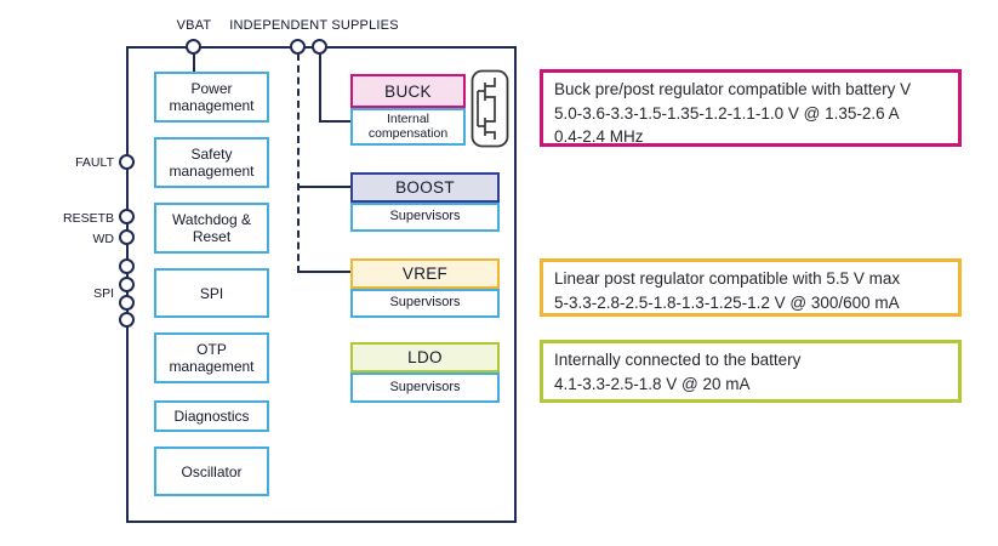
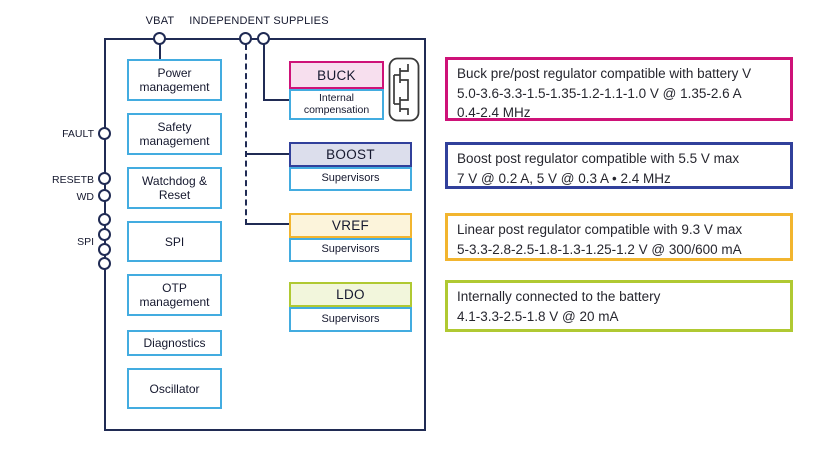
  VBAT
  INDEPENDENT SUPPLIES
  FAULT
  RESETB
  WD
  SPI
  Power management
  Safety management
  Watchdog & Reset
  SPI
  OTP management
  Diagnostics
  Oscillator
  BUCK
  Internal compensation
  BOOST
  Supervisors
  VREF
  Supervisors
  LDO
  Supervisors
  Buck pre/post regulator compatible with battery V
  5.0-3.6-3.3-1.5-1.35-1.2-1.1-1.0 V @ 1.35-2.6 A
  0.4-2.4 MHz
+ Boost post regulator compatible with 5.5 V max
+ 7 V @ 0.2 A, 5 V @ 0.3 A • 2.4 MHz
- Linear post regulator compatible with 5.5 V max
+ Linear post regulator compatible with 9.3 V max
  5-3.3-2.8-2.5-1.8-1.3-1.25-1.2 V @ 300/600 mA
  Internally connected to the battery
  4.1-3.3-2.5-1.8 V @ 20 mA
